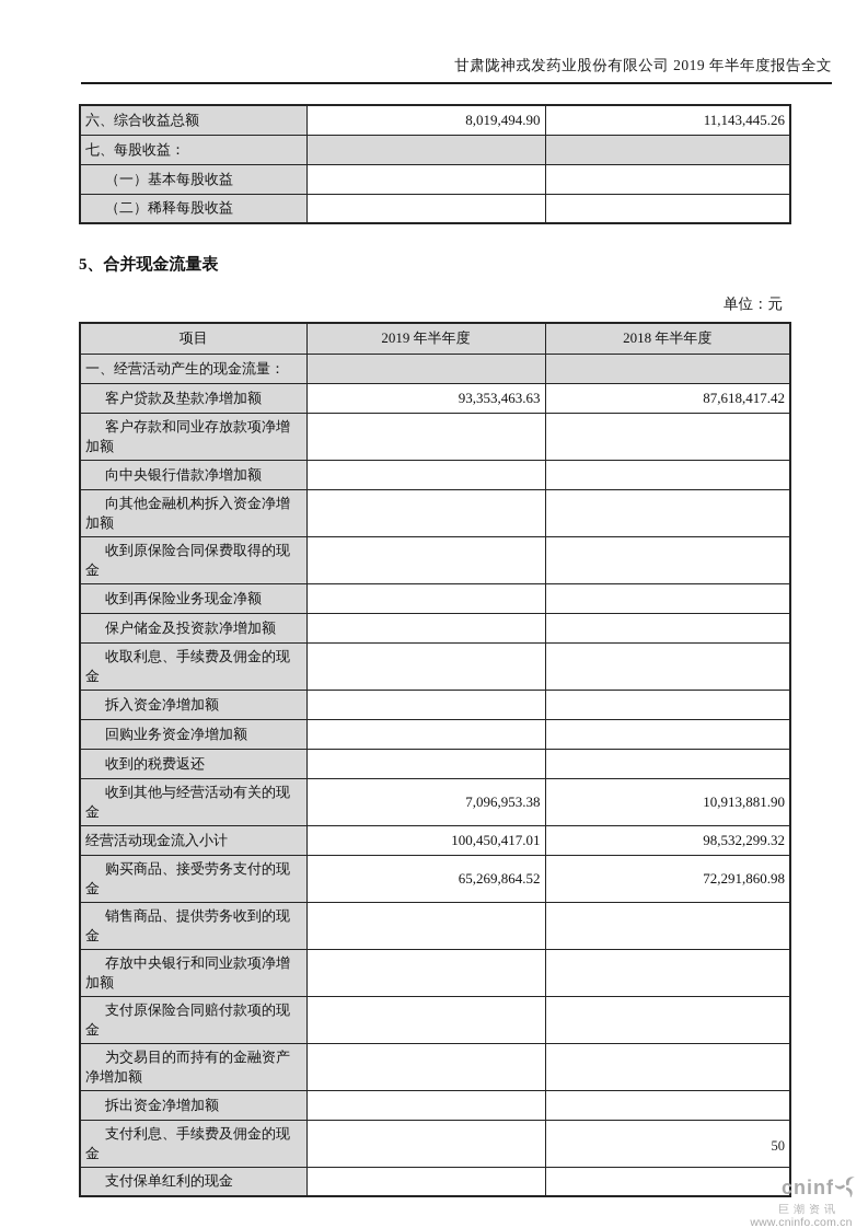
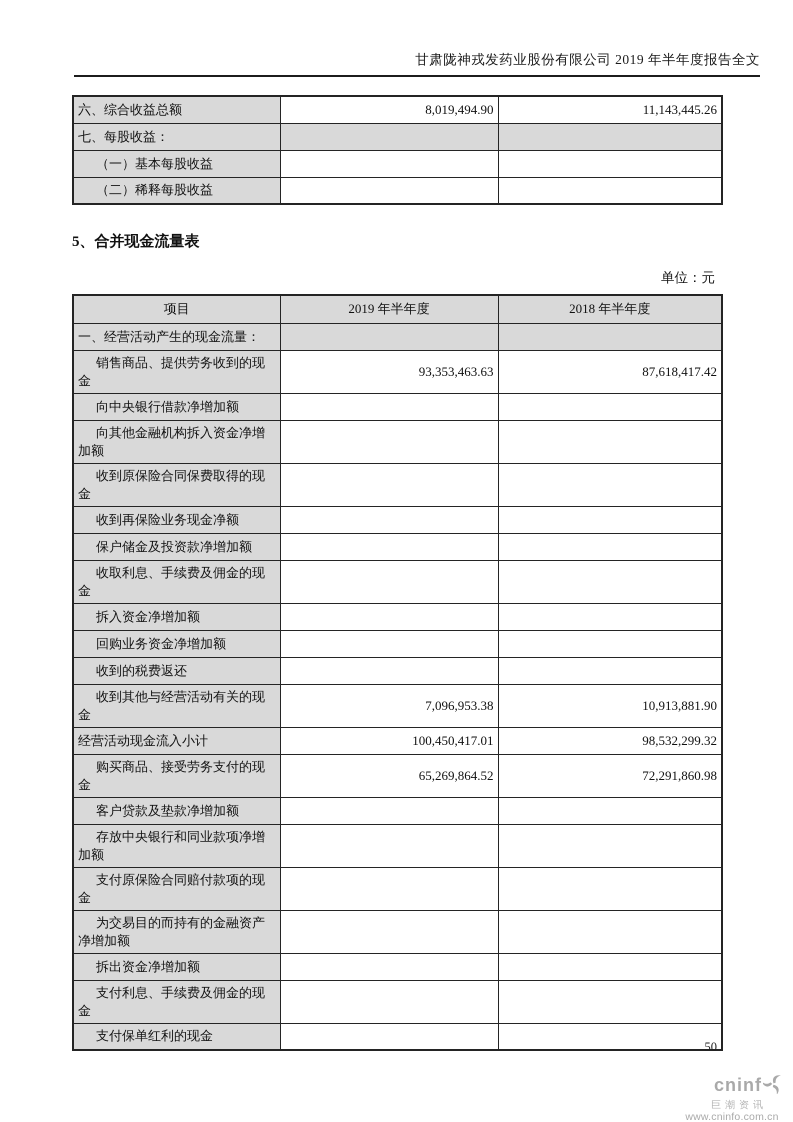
  甘肃陇神戎发药业股份有限公司 2019 年半年度报告全文
  六、综合收益总额	8,019,494.90	11,143,445.26
  七、每股收益：
  （一）基本每股收益
  （二）稀释每股收益
  5、合并现金流量表
  单位：元
  项目	2019 年半年度	2018 年半年度
  一、经营活动产生的现金流量：
- 客户贷款及垫款净增加额	93,353,463.63	87,618,417.42
+ 销售商品、提供劳务收到的现金	93,353,463.63	87,618,417.42
- 客户存款和同业存放款项净增加额
  向中央银行借款净增加额
  向其他金融机构拆入资金净增加额
  收到原保险合同保费取得的现金
  收到再保险业务现金净额
  保户储金及投资款净增加额
  收取利息、手续费及佣金的现金
  拆入资金净增加额
  回购业务资金净增加额
  收到的税费返还
  收到其他与经营活动有关的现金	7,096,953.38	10,913,881.90
  经营活动现金流入小计	100,450,417.01	98,532,299.32
  购买商品、接受劳务支付的现金	65,269,864.52	72,291,860.98
- 销售商品、提供劳务收到的现金
+ 客户贷款及垫款净增加额
  存放中央银行和同业款项净增加额
  支付原保险合同赔付款项的现金
  为交易目的而持有的金融资产净增加额
  拆出资金净增加额
  支付利息、手续费及佣金的现金
  支付保单红利的现金
  50
  cninf
  巨潮资讯
  www.cninfo.com.cn
